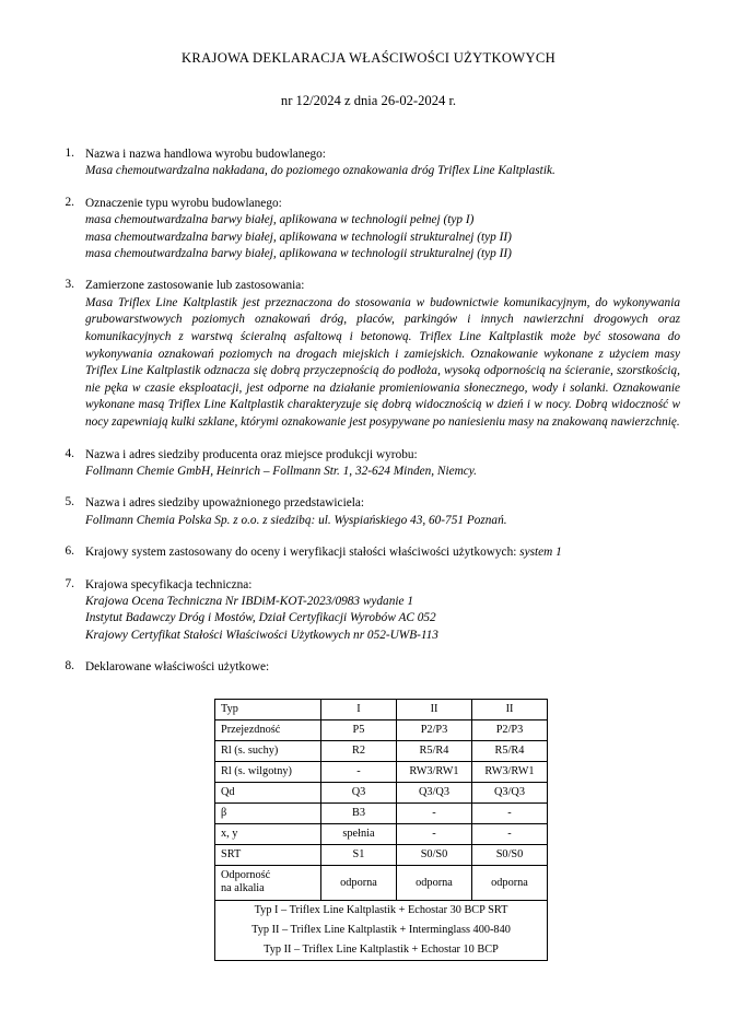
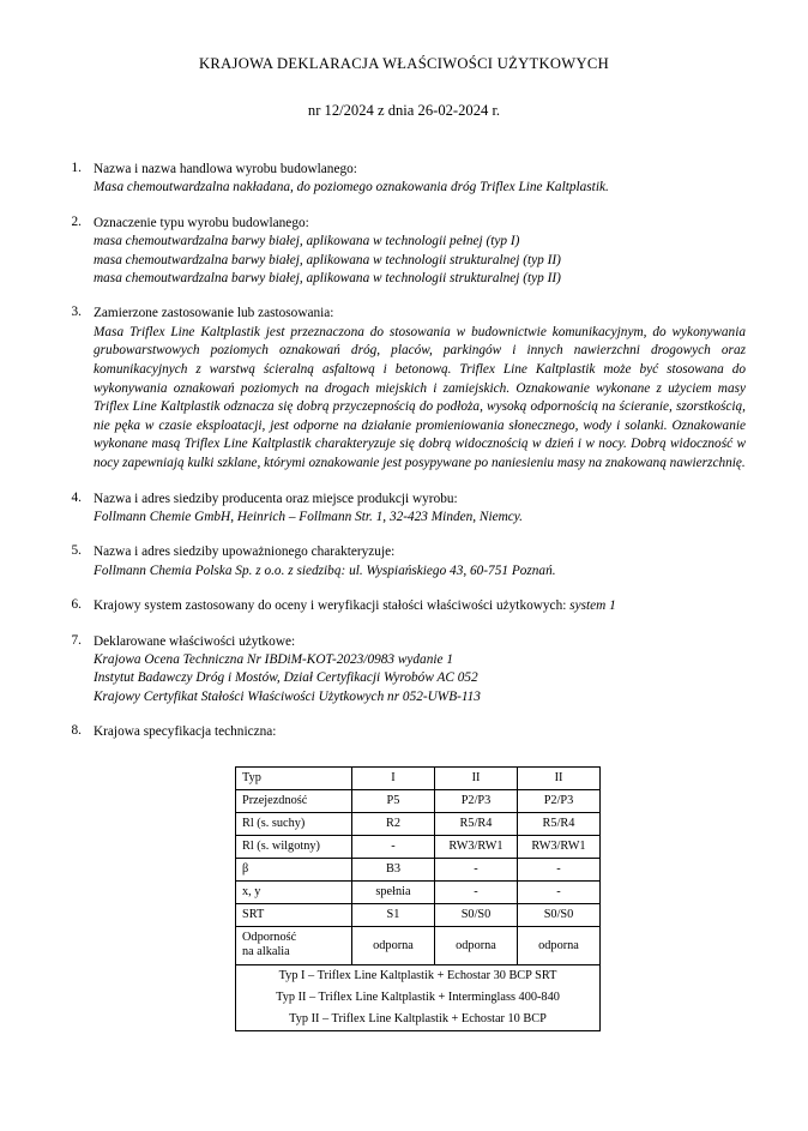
  KRAJOWA DEKLARACJA WŁAŚCIWOŚCI UŻYTKOWYCH
  nr 12/2024 z dnia 26-02-2024 r.
  1.
  Nazwa i nazwa handlowa wyrobu budowlanego:
  Masa chemoutwardzalna nakładana, do poziomego oznakowania dróg Triflex Line Kaltplastik.
  2.
  Oznaczenie typu wyrobu budowlanego:
  masa chemoutwardzalna barwy białej, aplikowana w technologii pełnej (typ I)
  masa chemoutwardzalna barwy białej, aplikowana w technologii strukturalnej (typ II)
  masa chemoutwardzalna barwy białej, aplikowana w technologii strukturalnej (typ II)
  3.
  Zamierzone zastosowanie lub zastosowania:
  Masa Triflex Line Kaltplastik jest przeznaczona do stosowania w budownictwie komunikacyjnym, do wykonywania grubowarstwowych poziomych oznakowań dróg, placów, parkingów i innych nawierzchni drogowych oraz komunikacyjnych z warstwą ścieralną asfaltową i betonową. Triflex Line Kaltplastik może być stosowana do wykonywania oznakowań poziomych na drogach miejskich i zamiejskich. Oznakowanie wykonane z użyciem masy Triflex Line Kaltplastik odznacza się dobrą przyczepnością do podłoża, wysoką odpornością na ścieranie, szorstkością, nie pęka w czasie eksploatacji, jest odporne na działanie promieniowania słonecznego, wody i solanki. Oznakowanie wykonane masą Triflex Line Kaltplastik charakteryzuje się dobrą widocznością w dzień i w nocy. Dobrą widoczność w nocy zapewniają kulki szklane, którymi oznakowanie jest posypywane po naniesieniu masy na znakowaną nawierzchnię.
  4.
  Nazwa i adres siedziby producenta oraz miejsce produkcji wyrobu:
- Follmann Chemie GmbH, Heinrich – Follmann Str. 1, 32-624 Minden, Niemcy.
+ Follmann Chemie GmbH, Heinrich – Follmann Str. 1, 32-423 Minden, Niemcy.
  5.
- Nazwa i adres siedziby upoważnionego przedstawiciela:
+ Nazwa i adres siedziby upoważnionego charakteryzuje:
  Follmann Chemia Polska Sp. z o.o. z siedzibą: ul. Wyspiańskiego 43, 60-751 Poznań.
  6.
  Krajowy system zastosowany do oceny i weryfikacji stałości właściwości użytkowych: system 1
  7.
- Krajowa specyfikacja techniczna:
+ Deklarowane właściwości użytkowe:
  Krajowa Ocena Techniczna Nr IBDiM-KOT-2023/0983 wydanie 1
  Instytut Badawczy Dróg i Mostów, Dział Certyfikacji Wyrobów AC 052
  Krajowy Certyfikat Stałości Właściwości Użytkowych nr 052-UWB-113
  8.
- Deklarowane właściwości użytkowe:
+ Krajowa specyfikacja techniczna:
  Typ	I	II	II
  Przejezdność	P5	P2/P3	P2/P3
  Rl (s. suchy)	R2	R5/R4	R5/R4
  Rl (s. wilgotny)	-	RW3/RW1	RW3/RW1
- Qd	Q3	Q3/Q3	Q3/Q3
  β	B3	-	-
  x, y	spełnia	-	-
  SRT	S1	S0/S0	S0/S0
  Odporność na alkalia	odporna	odporna	odporna
  Typ I – Triflex Line Kaltplastik + Echostar 30 BCP SRT
  Typ II – Triflex Line Kaltplastik + Interminglass 400-840
  Typ II – Triflex Line Kaltplastik + Echostar 10 BCP
